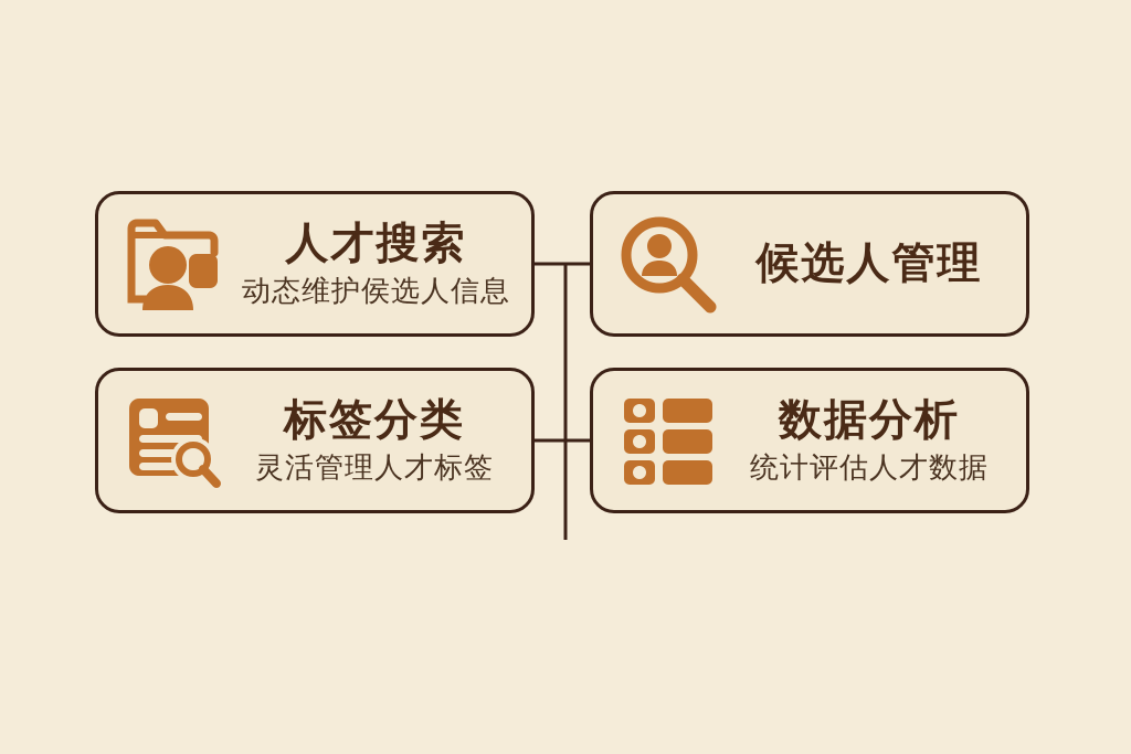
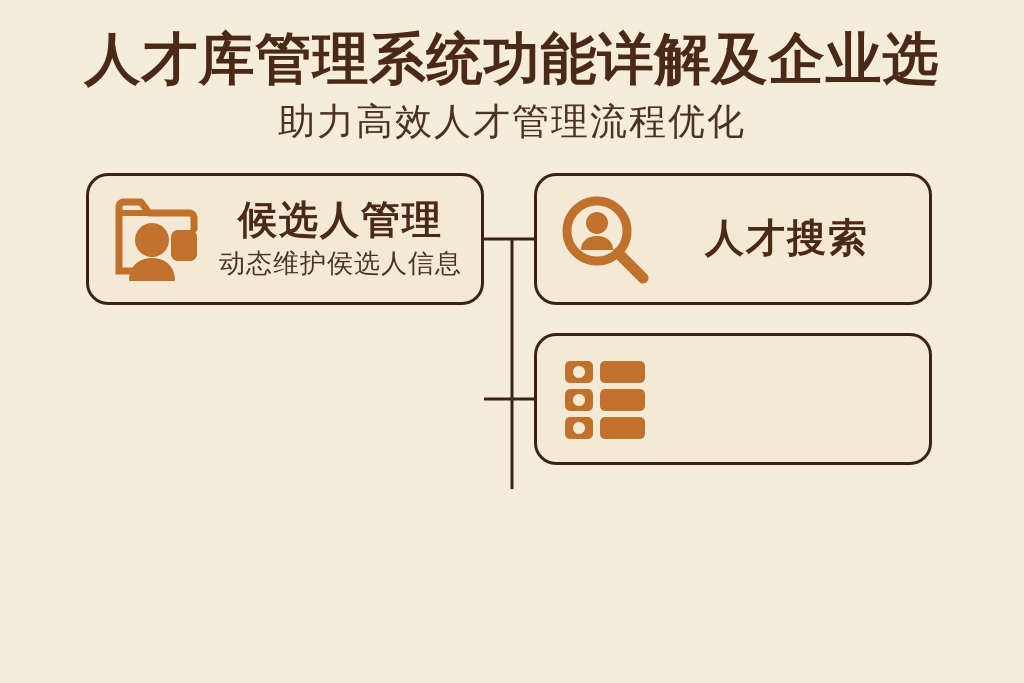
+ 人才库管理系统功能详解及企业选
+ 助力高效人才管理流程优化
- 人才搜索
+ 候选人管理
  动态维护侯选人信息
- 候选人管理
+ 人才搜索
- 标签分类
- 灵活管理人才标签
- 数据分析
- 统计评估人才数据
